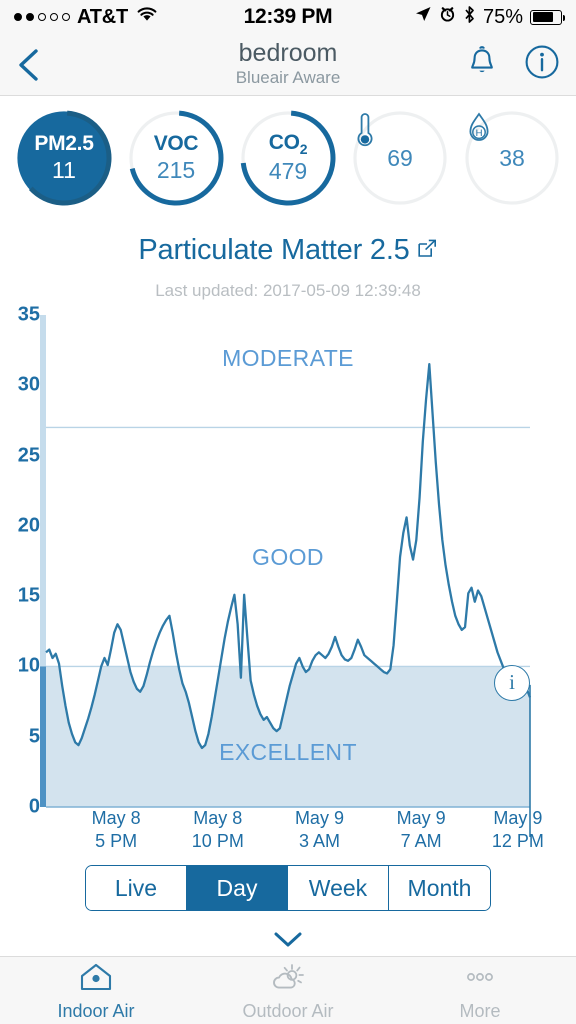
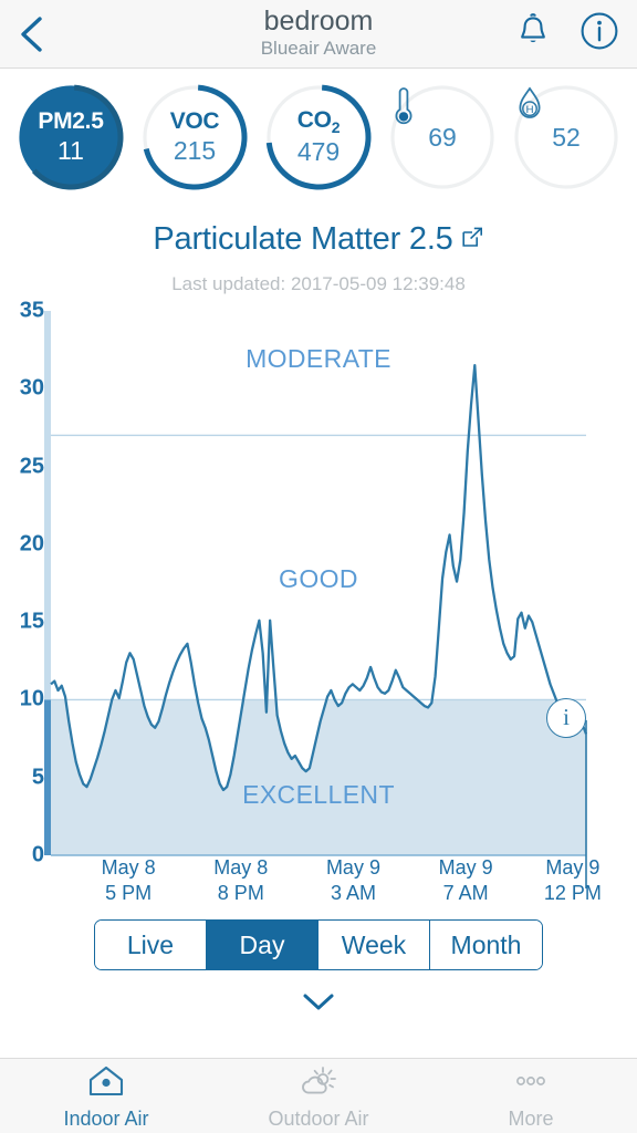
- AT&T
- 12:39 PM
- 75%
  bedroom
  Blueair Aware
  PM2.5
  11
  VOC
  215
  CO2
  479
  69
  H
- 38
+ 52
  Particulate Matter 2.5
  Last updated: 2017-05-09 12:39:48
  0
  5
  10
  15
  20
  25
  30
  35
  MODERATE
  GOOD
  EXCELLENT
  i
  May 8
  5 PM
  May 8
- 10 PM
+ 8 PM
  May 9
  3 AM
  May 9
  7 AM
  May 9
  12 PM
  Live
  Day
  Week
  Month
  Indoor Air
  Outdoor Air
  More
